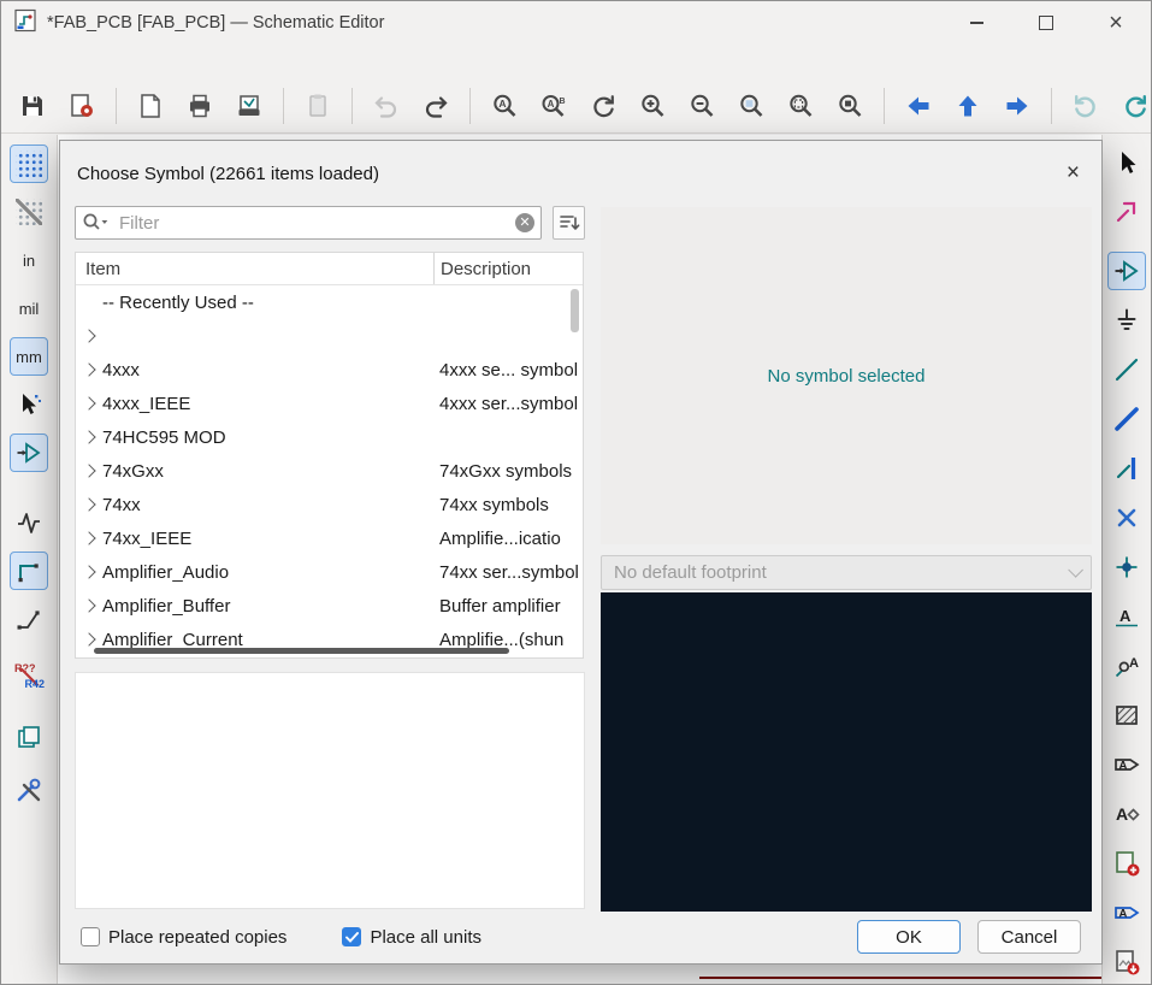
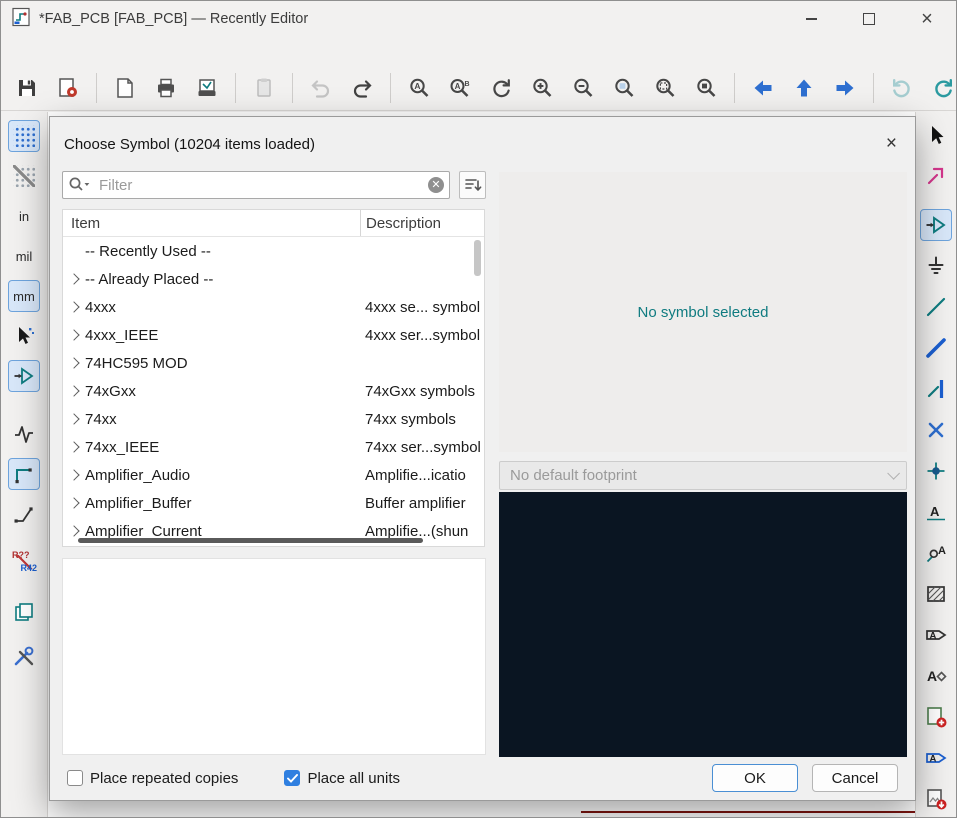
- *FAB_PCB [FAB_PCB] — Schematic Editor
+ *FAB_PCB [FAB_PCB] — Recently Editor
  ×
  A
  A
  in
  mil
  mm
  R42
  A
  A
  A
  A
  A
- Choose Symbol (22661 items loaded)
+ Choose Symbol (10204 items loaded)
  ×
  Filter
  ✕
  Item
  Description
  -- Recently Used --
+ -- Already Placed --
  4xxx
  4xxx se... symbol
  4xxx_IEEE
  4xxx ser...symbol
  74HC595 MOD
  74xGxx
  74xGxx symbols
  74xx
  74xx symbols
  74xx_IEEE
- Amplifie...icatio
+ 74xx ser...symbol
  Amplifier_Audio
- 74xx ser...symbol
+ Amplifie...icatio
  Amplifier_Buffer
  Buffer amplifier
  Amplifier_Current
  Amplifie...(shun
  No symbol selected
  No default footprint
  Place repeated copies
  Place all units
  OK
  Cancel
